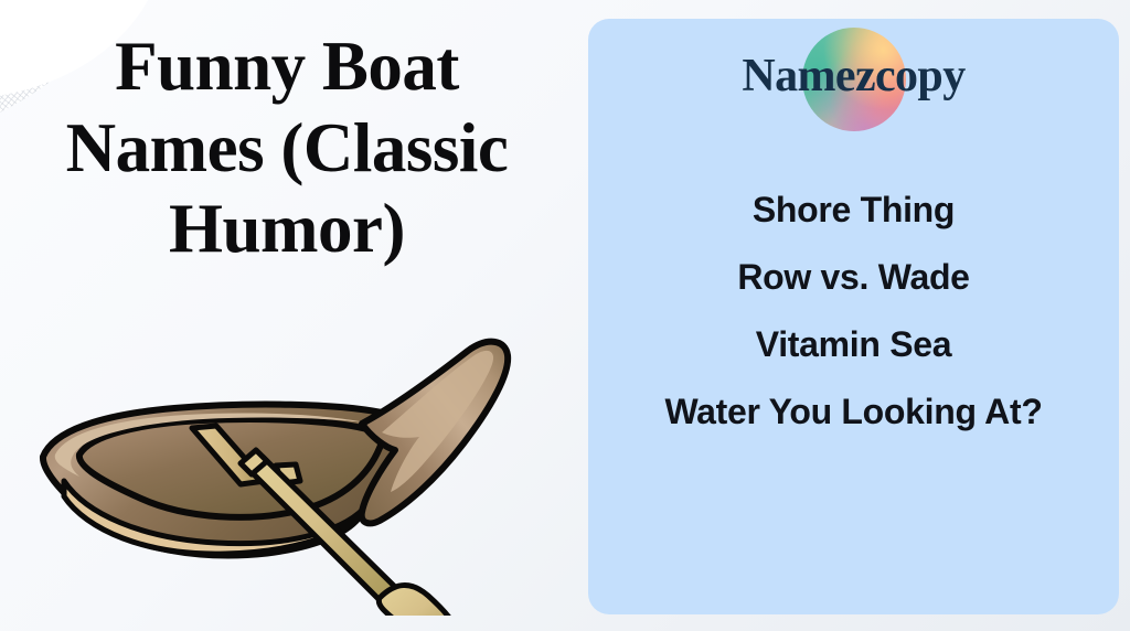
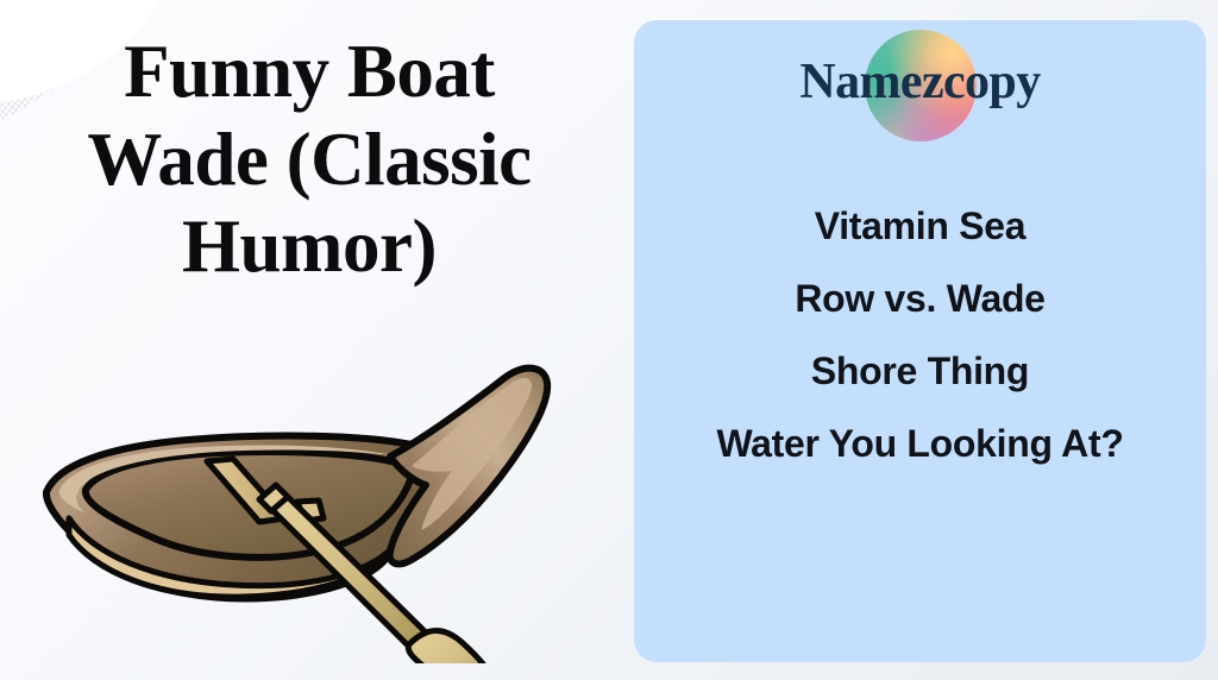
- Funny Boat Names (Classic Humor)
+ Funny Boat Wade (Classic Humor)
  Namezcopy
- Shore Thing
+ Vitamin Sea
  Row vs. Wade
- Vitamin Sea
+ Shore Thing
  Water You Looking At?
